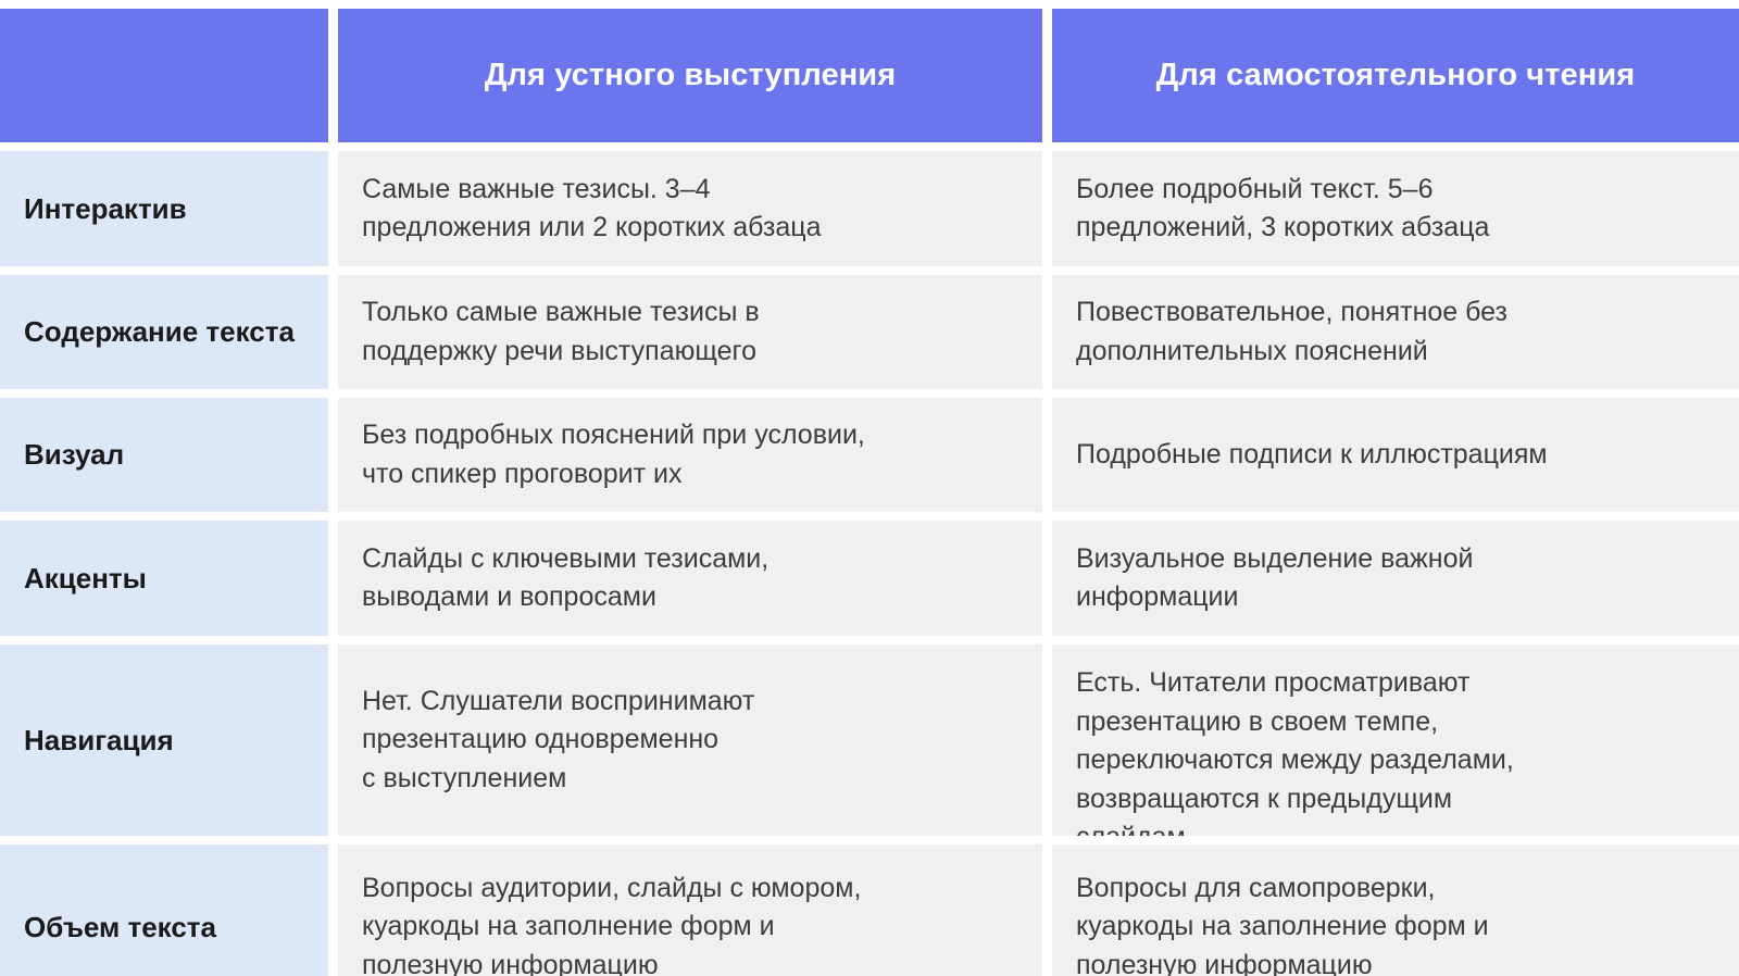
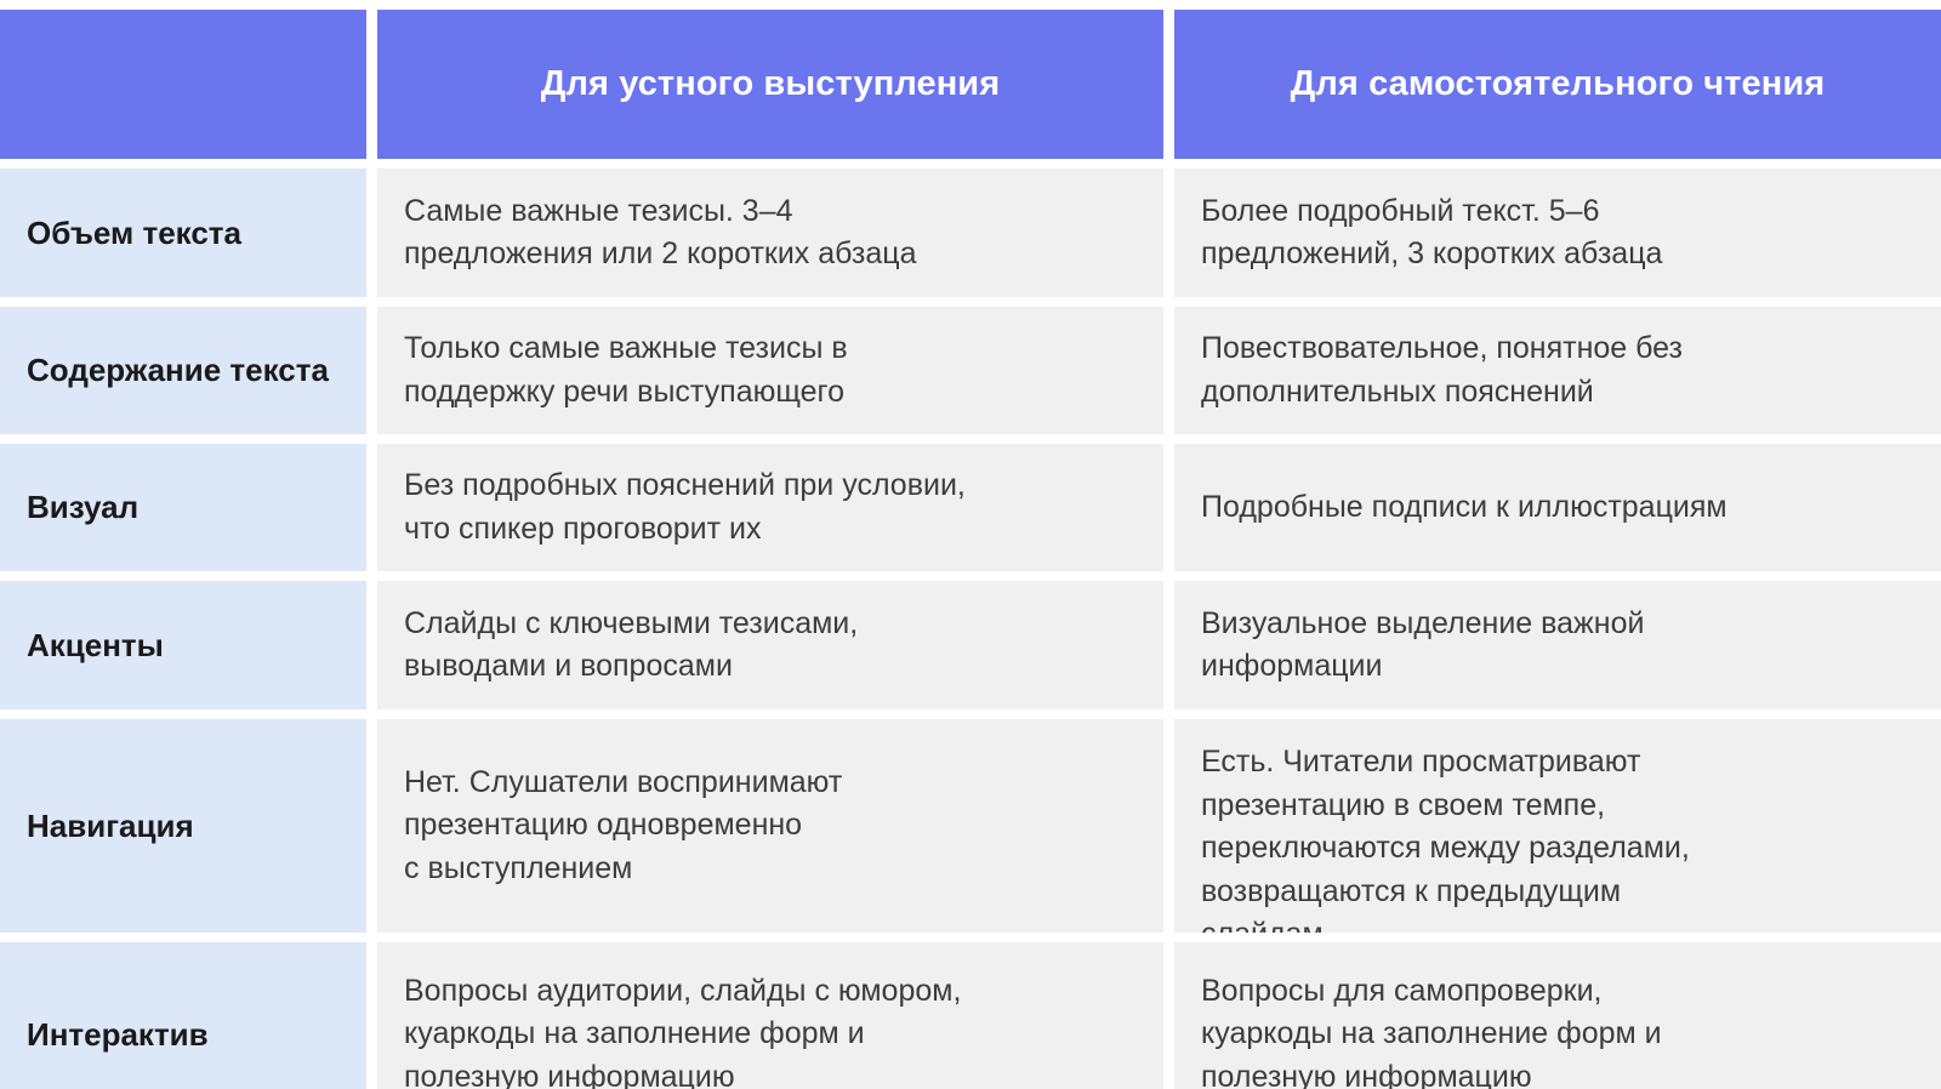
  Для устного выступления
  Для самостоятельного чтения
- Интерактив
+ Объем текста
  Самые важные тезисы. 3–4
  предложения или 2 коротких абзаца
  Более подробный текст. 5–6
  предложений, 3 коротких абзаца
  Содержание текста
  Только самые важные тезисы в
  поддержку речи выступающего
  Повествовательное, понятное без
  дополнительных пояснений
  Визуал
  Без подробных пояснений при условии,
  что спикер проговорит их
  Подробные подписи к иллюстрациям
  Акценты
  Слайды с ключевыми тезисами,
  выводами и вопросами
  Визуальное выделение важной
  информации
  Навигация
  Нет. Слушатели воспринимают
  презентацию одновременно
  с выступлением
  Есть. Читатели просматривают
  презентацию в своем темпе,
  переключаются между разделами,
  возвращаются к предыдущим
- Объем текста
+ Интерактив
  Вопросы аудитории, слайды с юмором,
  куаркоды на заполнение форм и
  полезную информацию
  Вопросы для самопроверки,
  куаркоды на заполнение форм и
  полезную информацию
